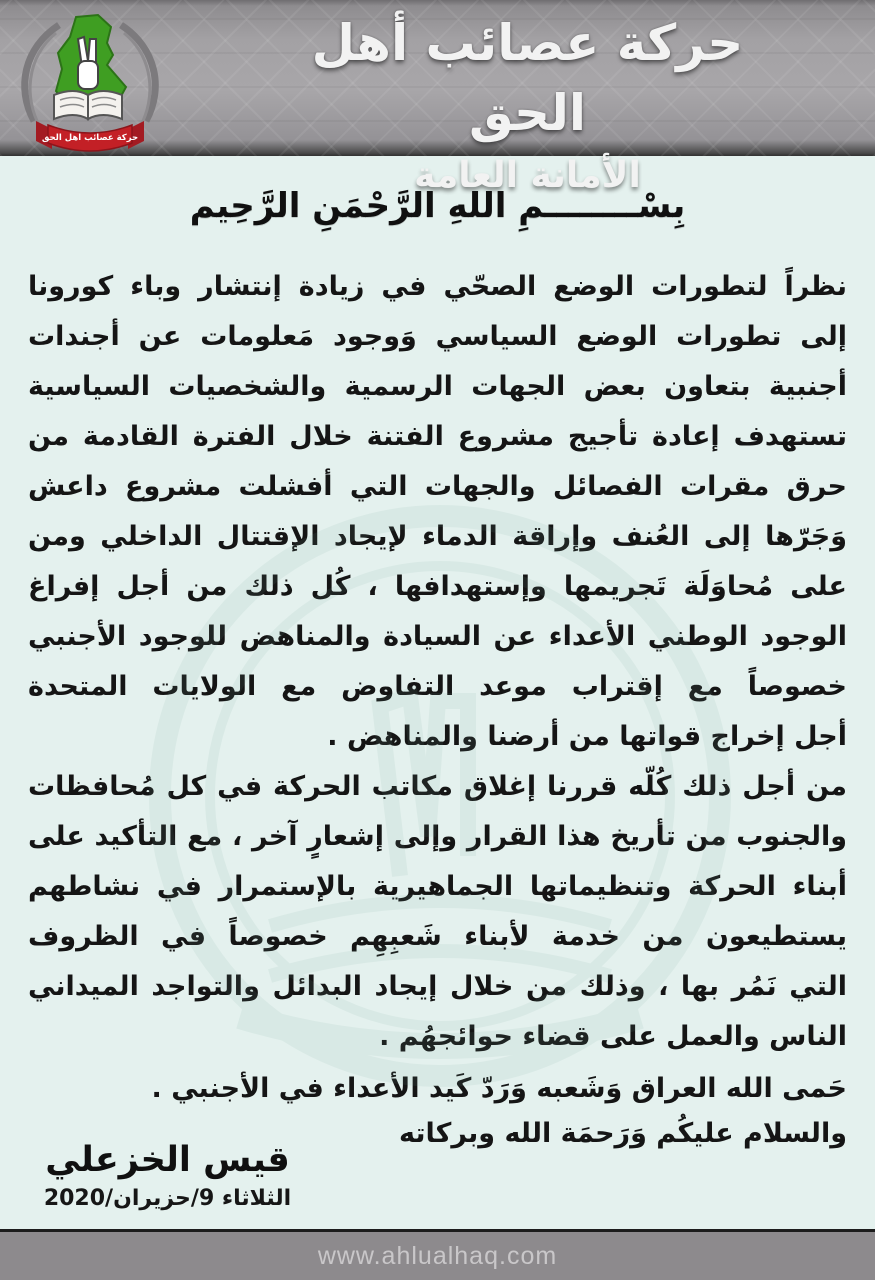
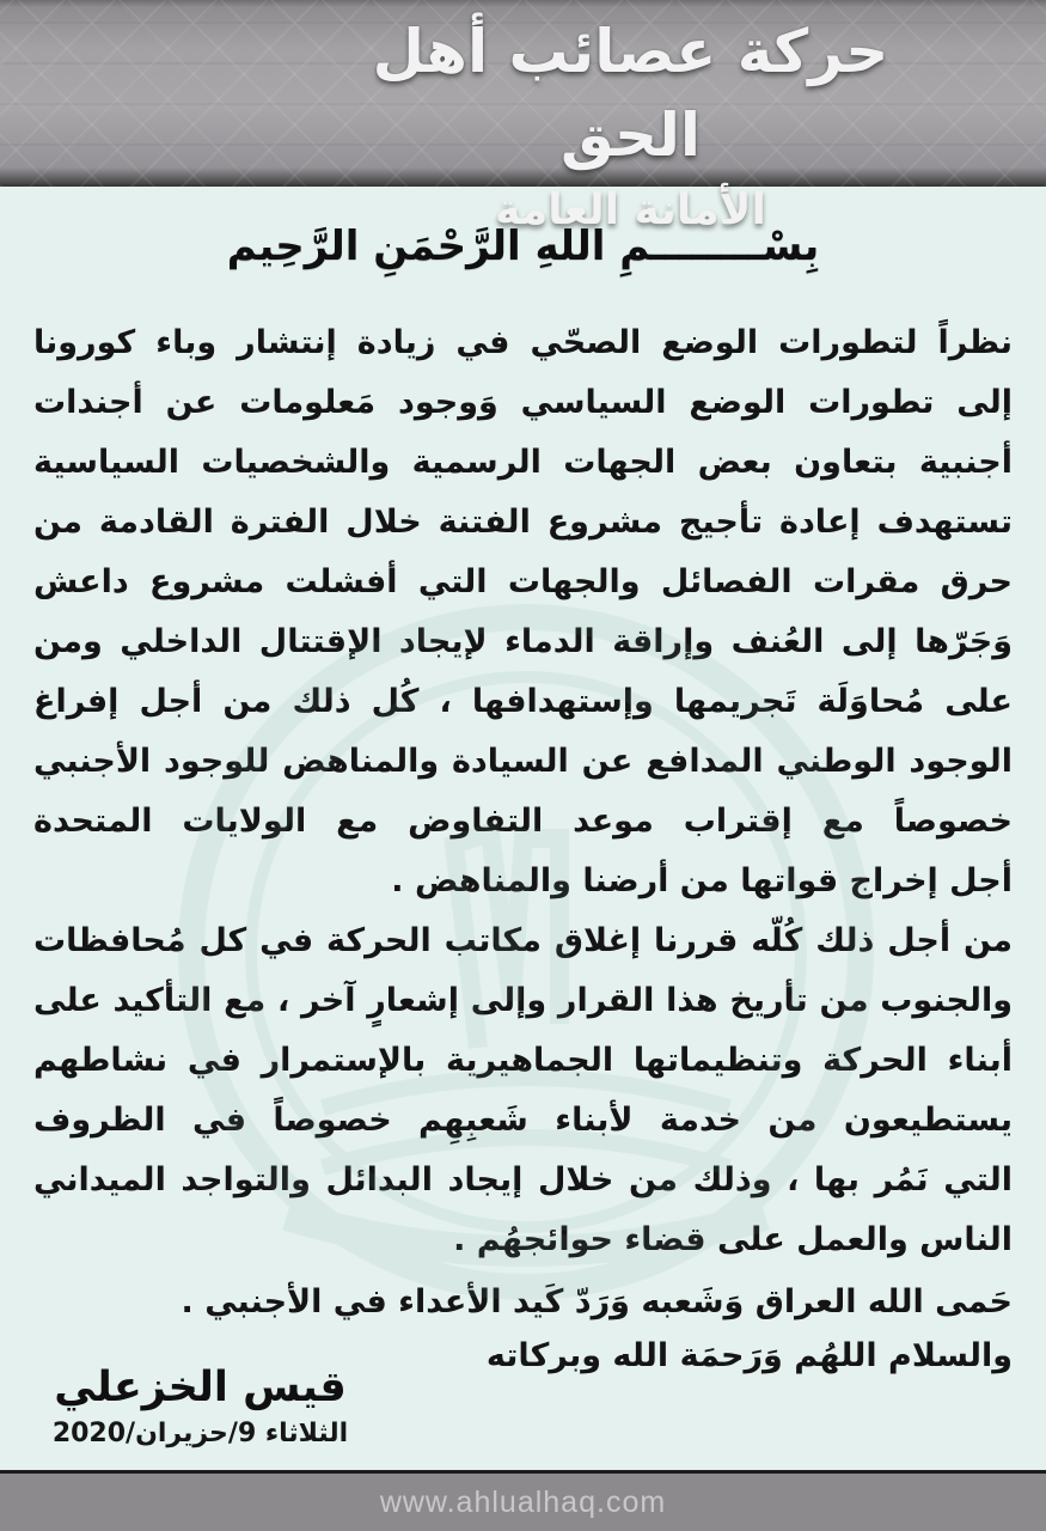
- حركة عصائب اهل الحق
  حركة عصائب أهل الحق
  الأمانة العامة
  بِسْــــــــمِ اللهِ الرَّحْمَنِ الرَّحِيم
  نظراً لتطورات الوضع الصحّي في زيادة إنتشار وباء كورونا
  إلى تطورات الوضع السياسي وَوجود مَعلومات عن أجندات
  أجنبية بتعاون بعض الجهات الرسمية والشخصيات السياسية
  تستهدف إعادة تأجيج مشروع الفتنة خلال الفترة القادمة من
  حرق مقرات الفصائل والجهات التي أفشلت مشروع داعش
  وَجَرّها إلى العُنف وإراقة الدماء لإيجاد الإقتتال الداخلي ومن
  على مُحاوَلَة تَجريمها وإستهدافها ، كُل ذلك من أجل إفراغ
- الوجود الوطني الأعداء عن السيادة والمناهض للوجود الأجنبي
+ الوجود الوطني المدافع عن السيادة والمناهض للوجود الأجنبي
  خصوصاً مع إقتراب موعد التفاوض مع الولايات المتحدة
  أجل إخراج قواتها من أرضنا والمناهض .
  من أجل ذلك كُلّه قررنا إغلاق مكاتب الحركة في كل مُحافظات
  والجنوب من تأريخ هذا القرار وإلى إشعارٍ آخر ، مع التأكيد على
  أبناء الحركة وتنظيماتها الجماهيرية بالإستمرار في نشاطهم
  يستطيعون من خدمة لأبناء شَعبِهِم خصوصاً في الظروف
  التي نَمُر بها ، وذلك من خلال إيجاد البدائل والتواجد الميداني
  الناس والعمل على قضاء حوائجهُم .
  حَمى الله العراق وَشَعبه وَرَدّ كَيد الأعداء في الأجنبي .
- والسلام عليكُم وَرَحمَة الله وبركاته
+ والسلام اللهُم وَرَحمَة الله وبركاته
  قيس الخزعلي
  الثلاثاء 9/حزيران/2020
  www.ahlualhaq.com
